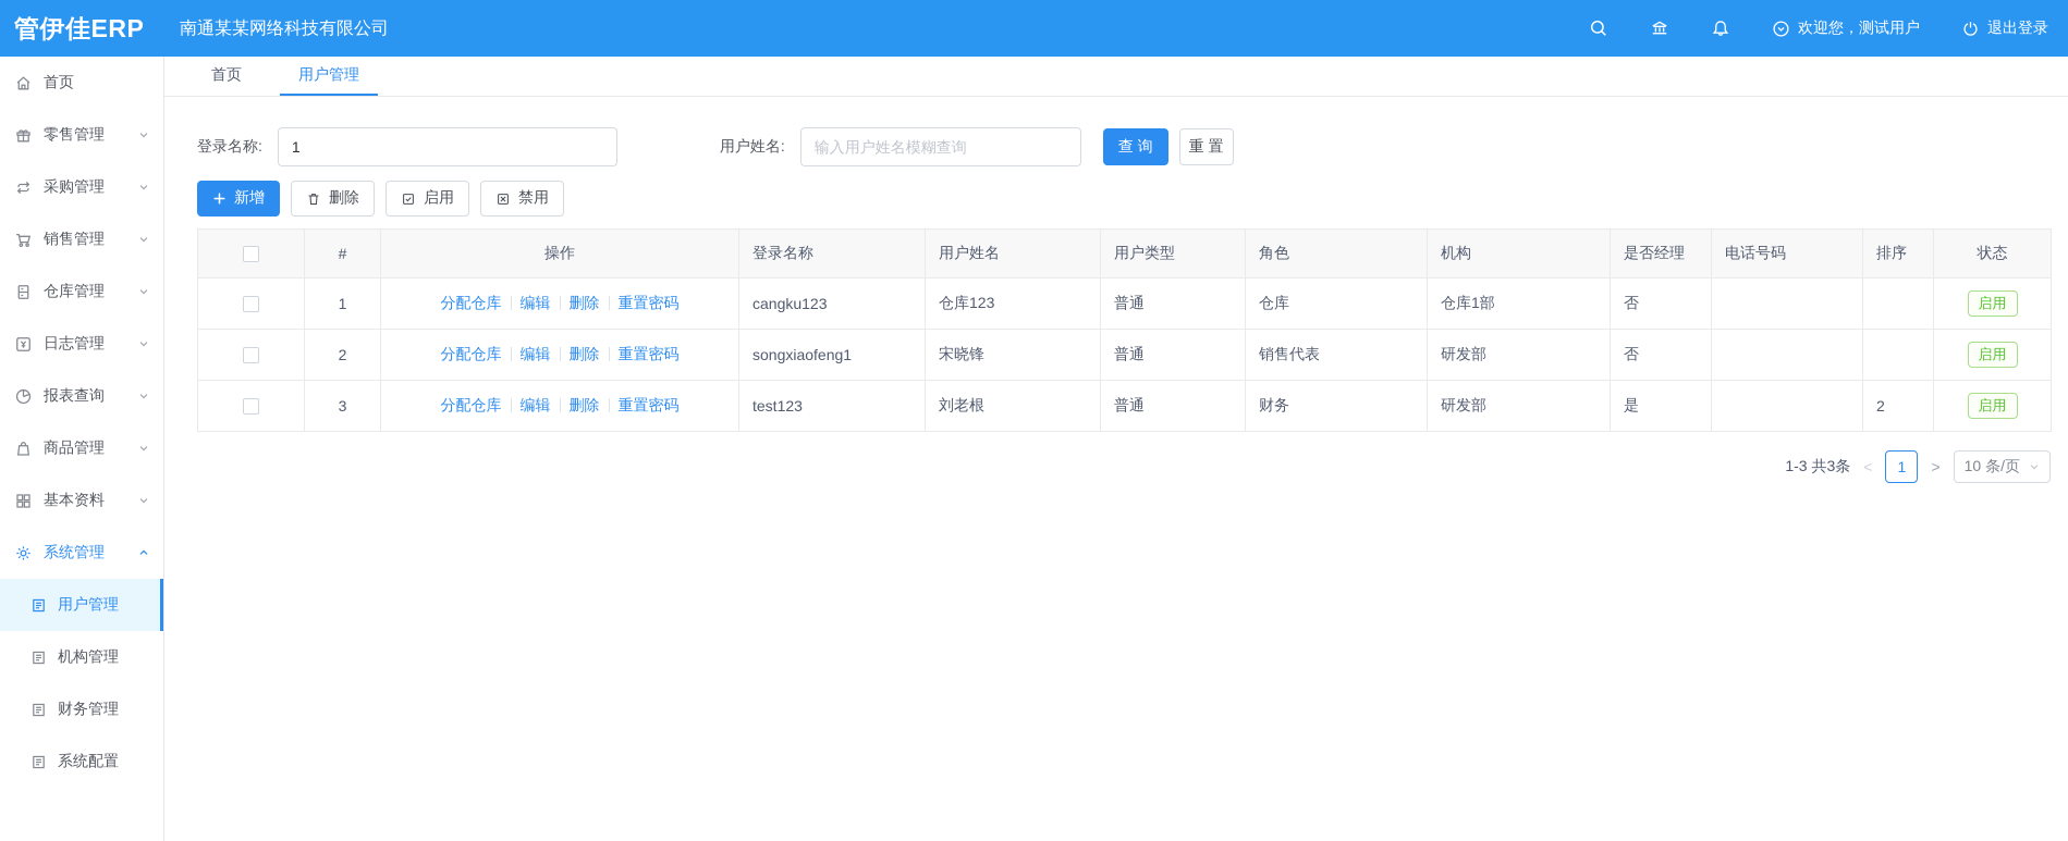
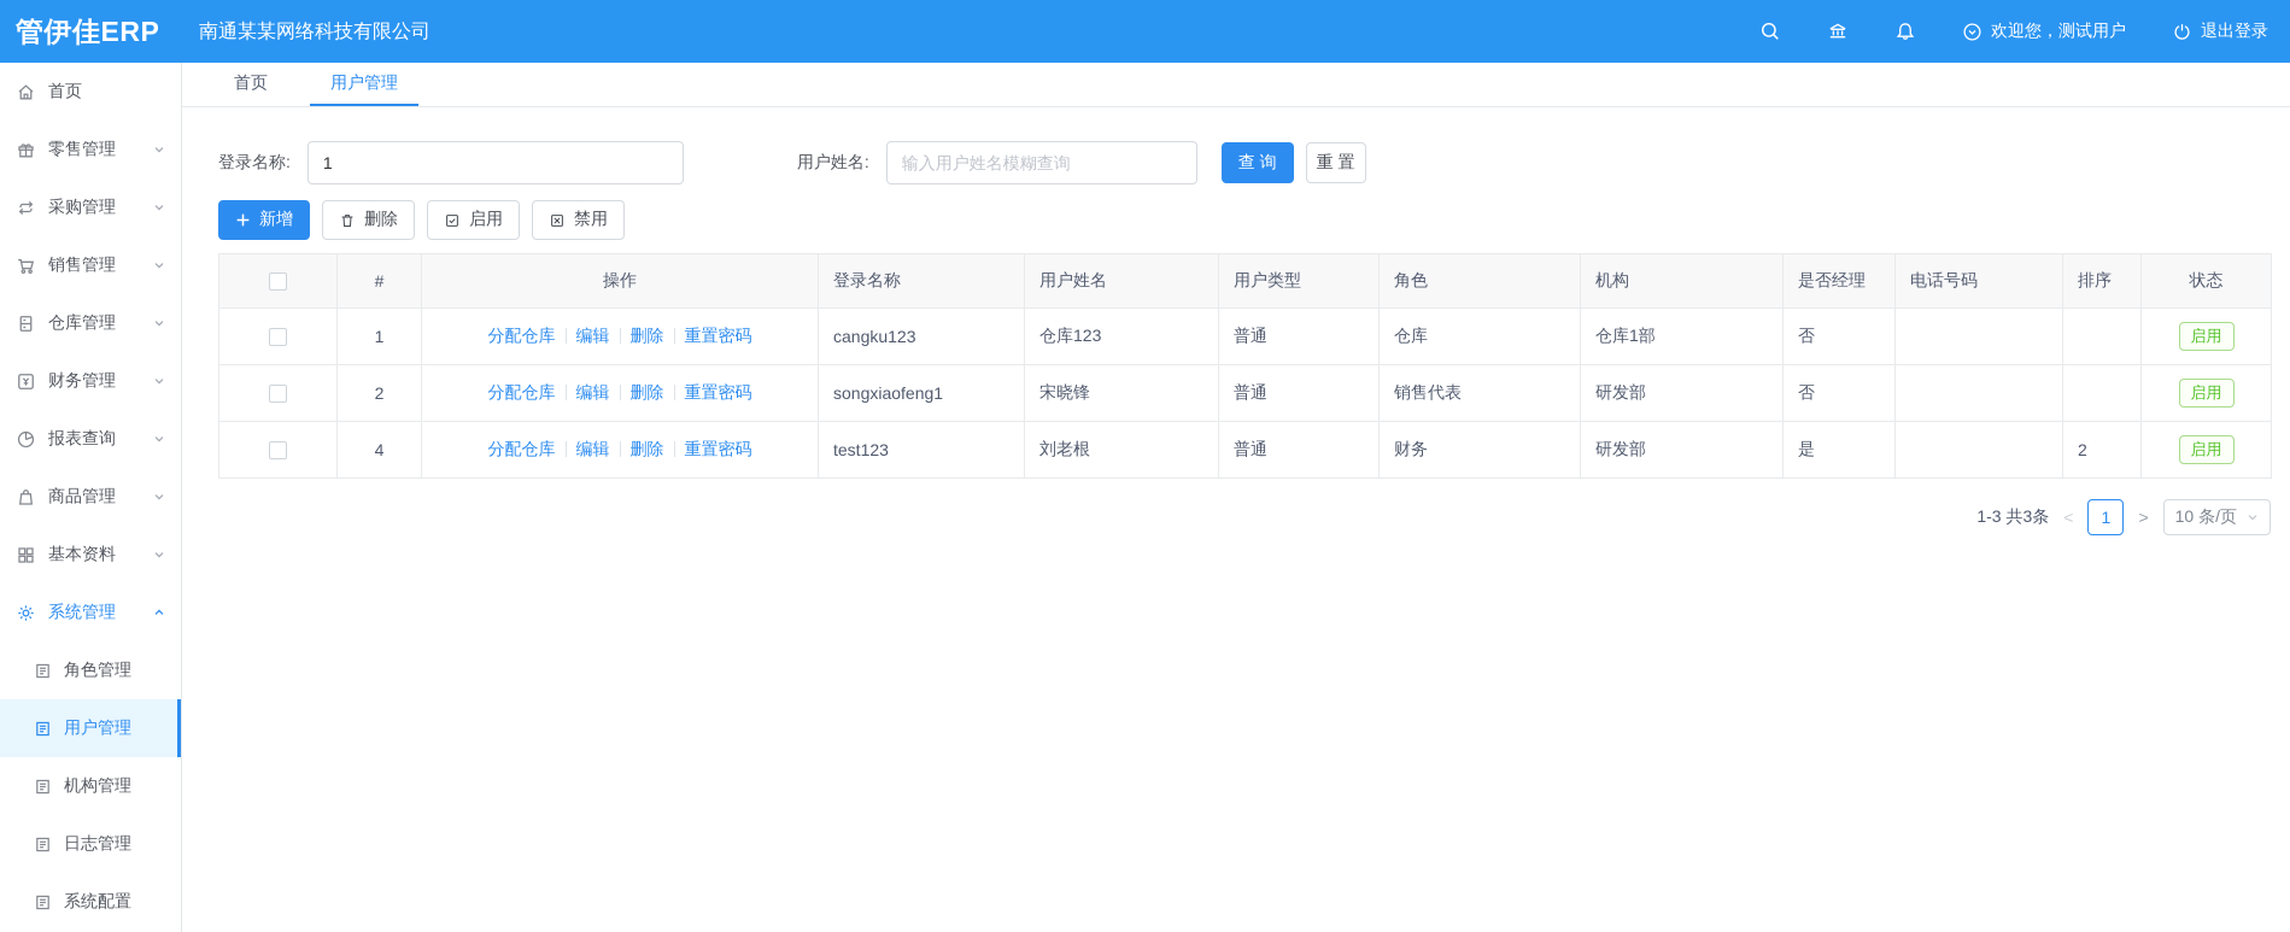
  管伊佳ERP
  南通某某网络科技有限公司
  欢迎您，测试用户
  退出登录
  首页
  零售管理
  采购管理
  销售管理
  仓库管理
- 日志管理
+ 财务管理
  报表查询
  商品管理
  基本资料
  系统管理
+ 角色管理
  用户管理
  机构管理
- 财务管理
+ 日志管理
  系统配置
  首页
  用户管理
  登录名称:
  1
  用户姓名:
  输入用户姓名模糊查询
  查 询
  重 置
  新增
  删除
  启用
  禁用
  	#	操作	登录名称	用户姓名	用户类型	角色	机构	是否经理	电话号码	排序	状态
  	1	分配仓库 编辑 删除 重置密码	cangku123	仓库123	普通	仓库	仓库1部	否			启用
  	2	分配仓库 编辑 删除 重置密码	songxiaofeng1	宋晓锋	普通	销售代表	研发部	否			启用
- 	3	分配仓库 编辑 删除 重置密码	test123	刘老根	普通	财务	研发部	是		2	启用
+ 	4	分配仓库 编辑 删除 重置密码	test123	刘老根	普通	财务	研发部	是		2	启用
  1-3 共3条
  <
  1
  >
  10 条/页
